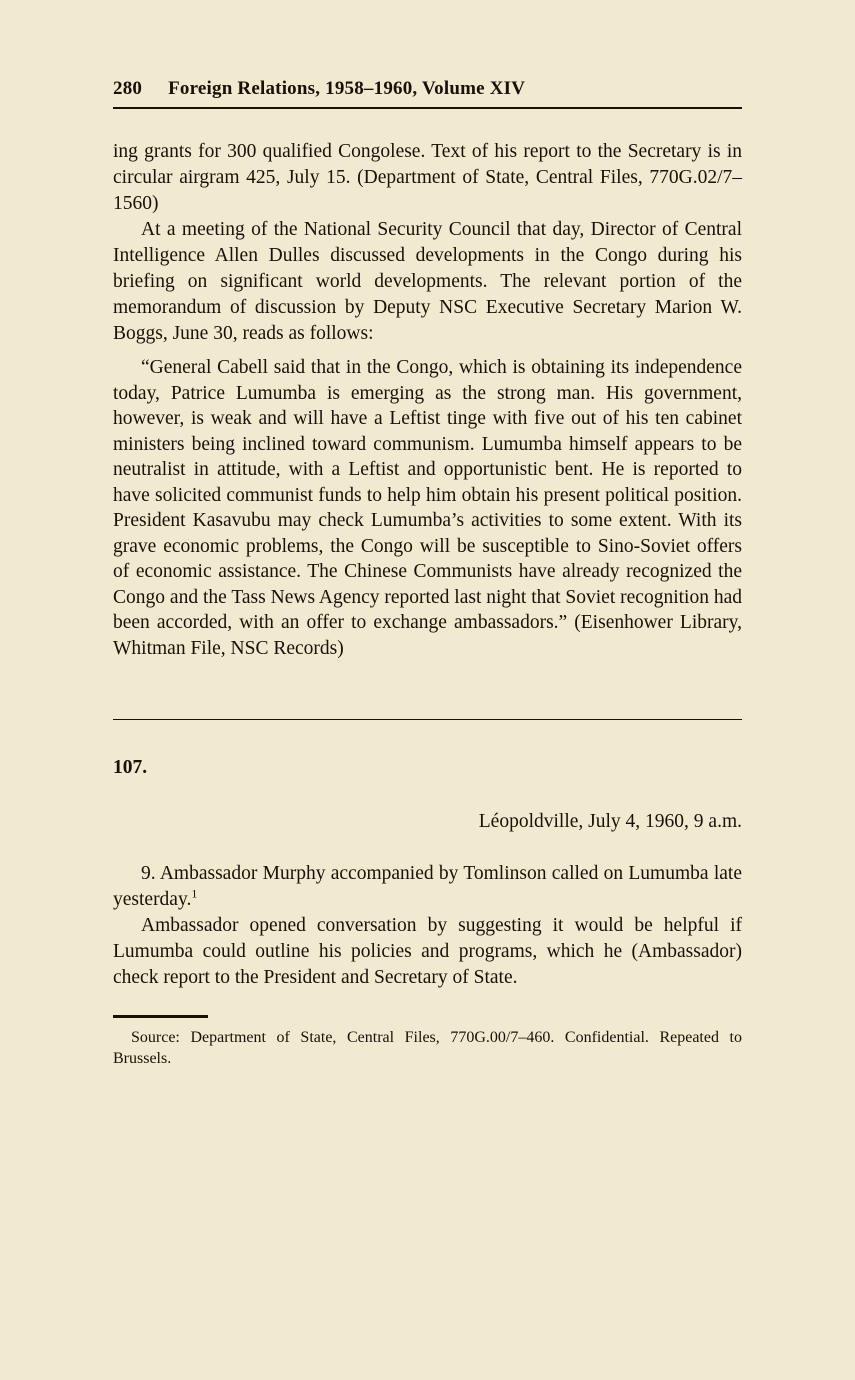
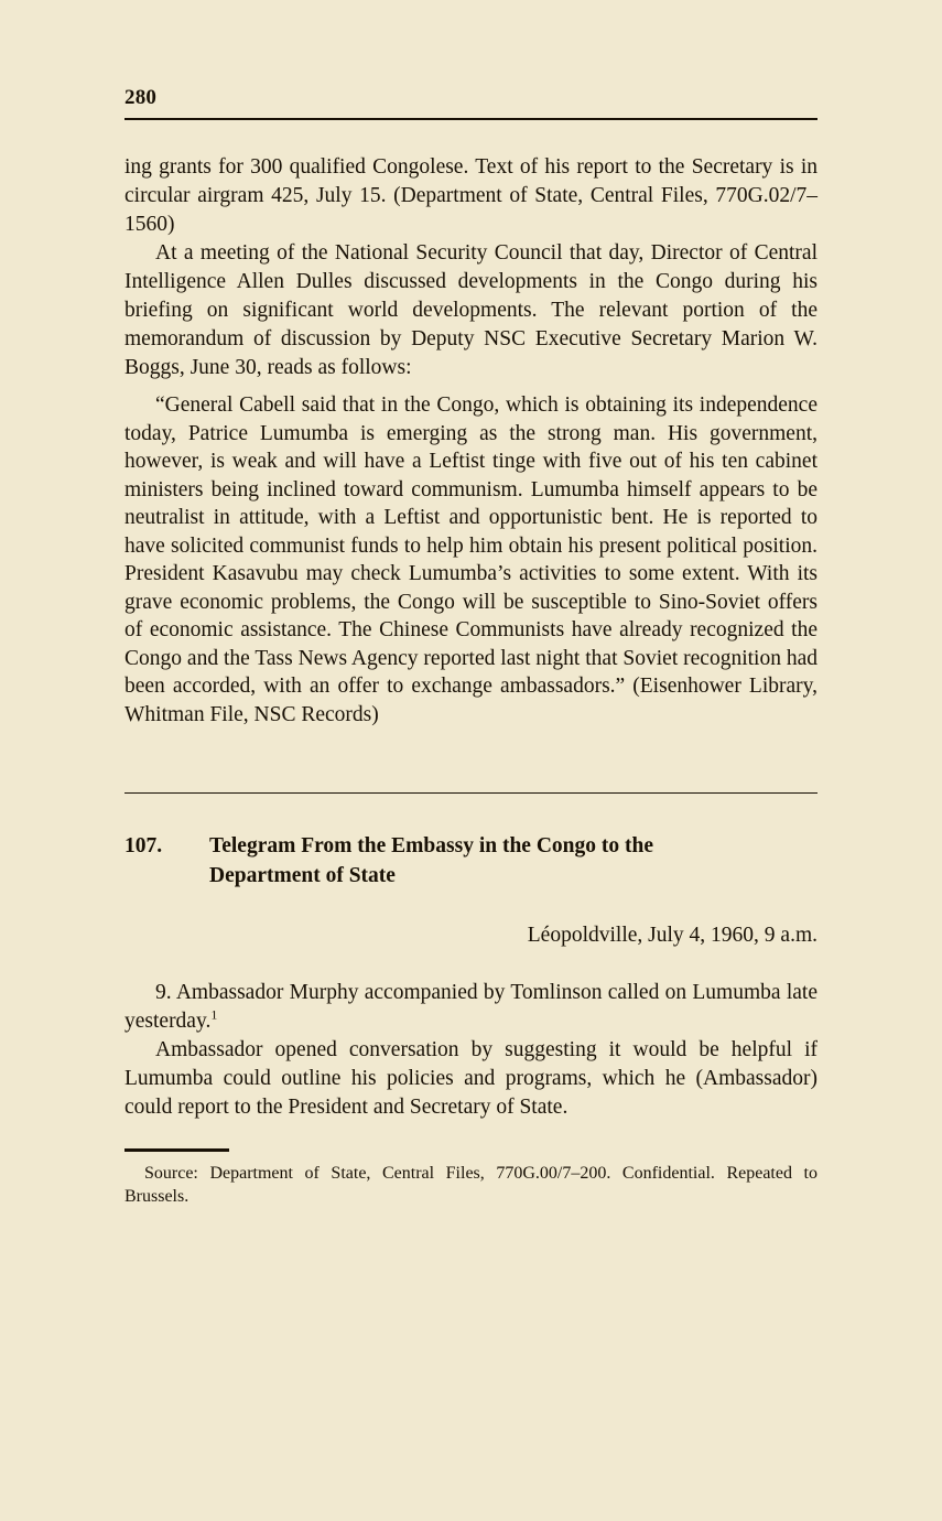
  280
- Foreign Relations, 1958–1960, Volume XIV
  ing grants for 300 qualified Congolese. Text of his report to the Secretary is in circular airgram 425, July 15. (Department of State, Central Files, 770G.02/7–1560)
  At a meeting of the National Security Council that day, Director of Central Intelligence Allen Dulles discussed developments in the Congo during his briefing on significant world developments. The relevant portion of the memorandum of discussion by Deputy NSC Executive Secretary Marion W. Boggs, June 30, reads as follows:
  “General Cabell said that in the Congo, which is obtaining its independence today, Patrice Lumumba is emerging as the strong man. His government, however, is weak and will have a Leftist tinge with five out of his ten cabinet ministers being inclined toward communism. Lumumba himself appears to be neutralist in attitude, with a Leftist and opportunistic bent. He is reported to have solicited communist funds to help him obtain his present political position. President Kasavubu may check Lumumba’s activities to some extent. With its grave economic problems, the Congo will be susceptible to Sino-Soviet offers of economic assistance. The Chinese Communists have already recognized the Congo and the Tass News Agency reported last night that Soviet recognition had been accorded, with an offer to exchange ambassadors.” (Eisenhower Library, Whitman File, NSC Records)
  107.
+ Telegram From the Embassy in the Congo to the Department of State
  Léopoldville, July 4, 1960, 9 a.m.
  9. Ambassador Murphy accompanied by Tomlinson called on Lumumba late yesterday.1
- Ambassador opened conversation by suggesting it would be helpful if Lumumba could outline his policies and programs, which he (Ambassador) check report to the President and Secretary of State.
+ Ambassador opened conversation by suggesting it would be helpful if Lumumba could outline his policies and programs, which he (Ambassador) could report to the President and Secretary of State.
- Source: Department of State, Central Files, 770G.00/7–460. Confidential. Repeated to Brussels.
+ Source: Department of State, Central Files, 770G.00/7–200. Confidential. Repeated to Brussels.
